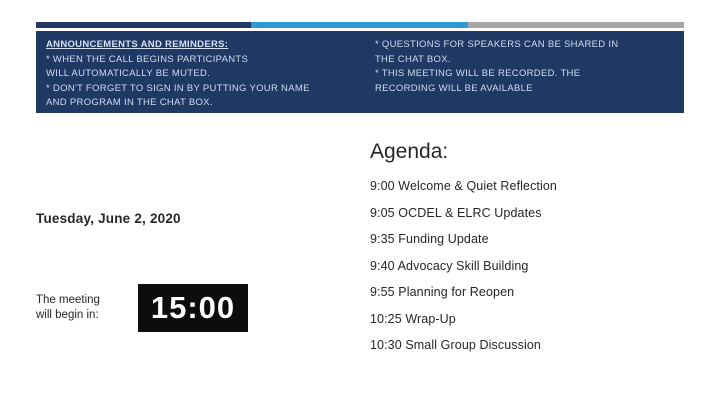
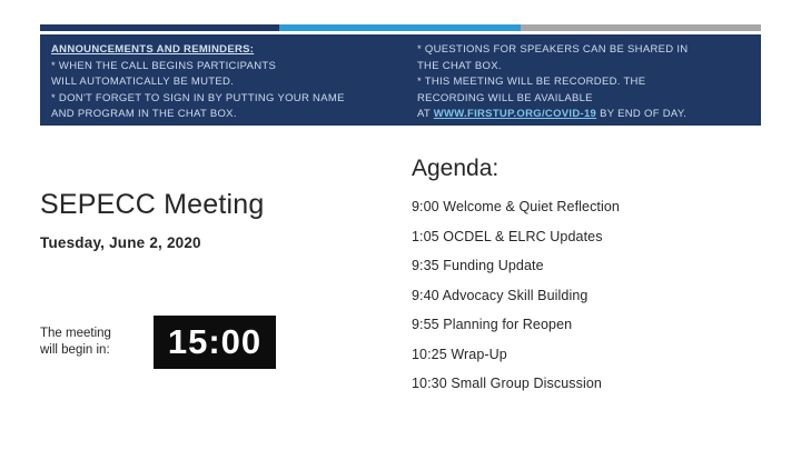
  ANNOUNCEMENTS AND REMINDERS:
  * WHEN THE CALL BEGINS PARTICIPANTS
  WILL AUTOMATICALLY BE MUTED.
  * DON'T FORGET TO SIGN IN BY PUTTING YOUR NAME
  AND PROGRAM IN THE CHAT BOX.
  * QUESTIONS FOR SPEAKERS CAN BE SHARED IN
  THE CHAT BOX.
  * THIS MEETING WILL BE RECORDED. THE
  RECORDING WILL BE AVAILABLE
+ AT WWW.FIRSTUP.ORG/COVID-19 BY END OF DAY.
+ SEPECC Meeting
  Tuesday, June 2, 2020
  The meeting
  will begin in:
  15:00
  Agenda:
  9:00 Welcome & Quiet Reflection
- 9:05 OCDEL & ELRC Updates
+ 1:05 OCDEL & ELRC Updates
  9:35 Funding Update
  9:40 Advocacy Skill Building
  9:55 Planning for Reopen
  10:25 Wrap-Up
  10:30 Small Group Discussion
